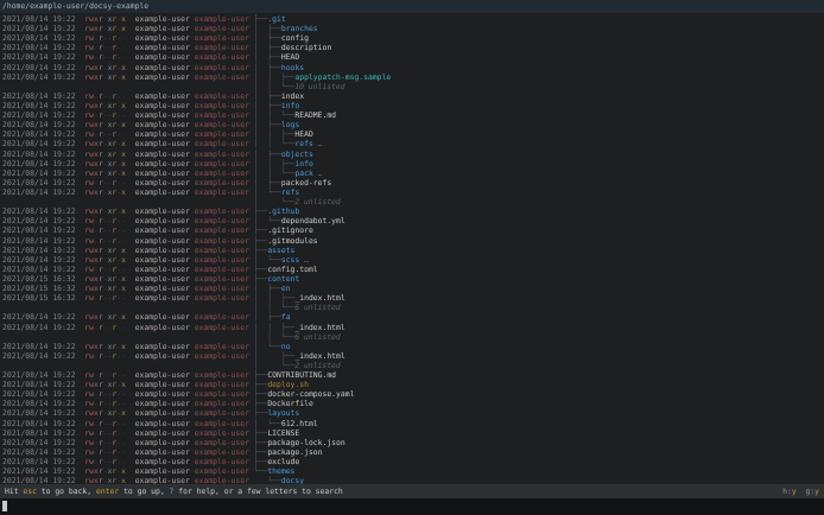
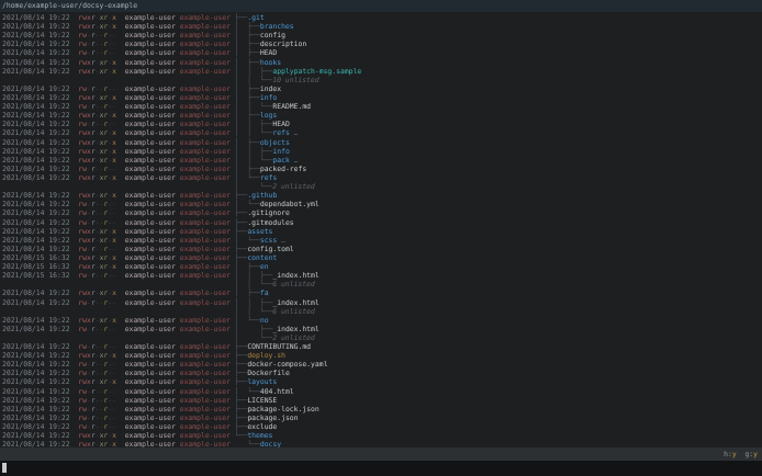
  /home/example-user/docsy-example
  2021/08/14 19:22 rwxr xr-x example-user example-user ├──.git
  2021/08/14 19:22 rwxr xr-x example-user example-user │ ├──branches
  2021/08/14 19:22 rw r r example-user example-user │ ├──config
  2021/08/14 19:22 rw r r example-user example-user │ ├──description
  2021/08/14 19:22 rw r r example-user example-user │ ├──HEAD
  2021/08/14 19:22 rwxr xr-x example-user example-user │ ├──hooks
  2021/08/14 19:22 rwxr xr-x example-user example-user │ │ ├──applypatch-msg.sample
  │ │ └──10 unlisted
  2021/08/14 19:22 rw r r example-user example-user │ ├──index
  2021/08/14 19:22 rwxr xr-x example-user example-user │ ├──info
  2021/08/14 19:22 rw r r example-user example-user │ │ └──README.md
  2021/08/14 19:22 rwxr xr-x example-user example-user │ ├──logs
  2021/08/14 19:22 rw r r example-user example-user │ │ ├──HEAD
  2021/08/14 19:22 rwxr xr-x example-user example-user │ │ └──refs …
  2021/08/14 19:22 rwxr xr-x example-user example-user │ ├──objects
  2021/08/14 19:22 rwxr xr-x example-user example-user │ │ ├──info
  2021/08/14 19:22 rwxr xr-x example-user example-user │ │ └──pack …
  2021/08/14 19:22 rw r r example-user example-user │ ├──packed-refs
  2021/08/14 19:22 rwxr xr-x example-user example-user │ └──refs
  │ └──2 unlisted
  2021/08/14 19:22 rwxr xr-x example-user example-user ├──.github
  2021/08/14 19:22 rw r r example-user example-user │ └──dependabot.yml
  2021/08/14 19:22 rw r r example-user example-user ├──.gitignore
  2021/08/14 19:22 rw r r example-user example-user ├──.gitmodules
  2021/08/14 19:22 rwxr xr-x example-user example-user ├──assets
  2021/08/14 19:22 rwxr xr-x example-user example-user │ └──scss …
  2021/08/14 19:22 rw r r example-user example-user ├──config.toml
  2021/08/15 16:32 rwxr xr-x example-user example-user ├──content
  2021/08/15 16:32 rwxr xr-x example-user example-user │ ├──en
  2021/08/15 16:32 rw r r example-user example-user │ │ ├──_index.html
  │ │ └──6 unlisted
  2021/08/14 19:22 rwxr xr-x example-user example-user │ ├──fa
  2021/08/14 19:22 rw r r example-user example-user │ │ ├──_index.html
  │ │ └──6 unlisted
  2021/08/14 19:22 rwxr xr-x example-user example-user │ └──no
  2021/08/14 19:22 rw r r example-user example-user │ ├──_index.html
  │ └──2 unlisted
  2021/08/14 19:22 rw r r example-user example-user ├──CONTRIBUTING.md
  2021/08/14 19:22 rwxr xr-x example-user example-user ├──deploy.sh
  2021/08/14 19:22 rw r r example-user example-user ├──docker-compose.yaml
  2021/08/14 19:22 rw r r example-user example-user ├──Dockerfile
  2021/08/14 19:22 rwxr xr-x example-user example-user ├──layouts
- 2021/08/14 19:22 rw r r example-user example-user │ └──612.html
+ 2021/08/14 19:22 rw r r example-user example-user │ └──404.html
  2021/08/14 19:22 rw r r example-user example-user ├──LICENSE
  2021/08/14 19:22 rw r r example-user example-user ├──package-lock.json
  2021/08/14 19:22 rw r r example-user example-user ├──package.json
  2021/08/14 19:22 rw r r example-user example-user ├──exclude
  2021/08/14 19:22 rwxr xr-x example-user example-user └──themes
  2021/08/14 19:22 rwxr xr-x example-user example-user └──docsy
- Hit esc to go back, enter to go up, ? for help, or a few letters to search
  h:y g:y
